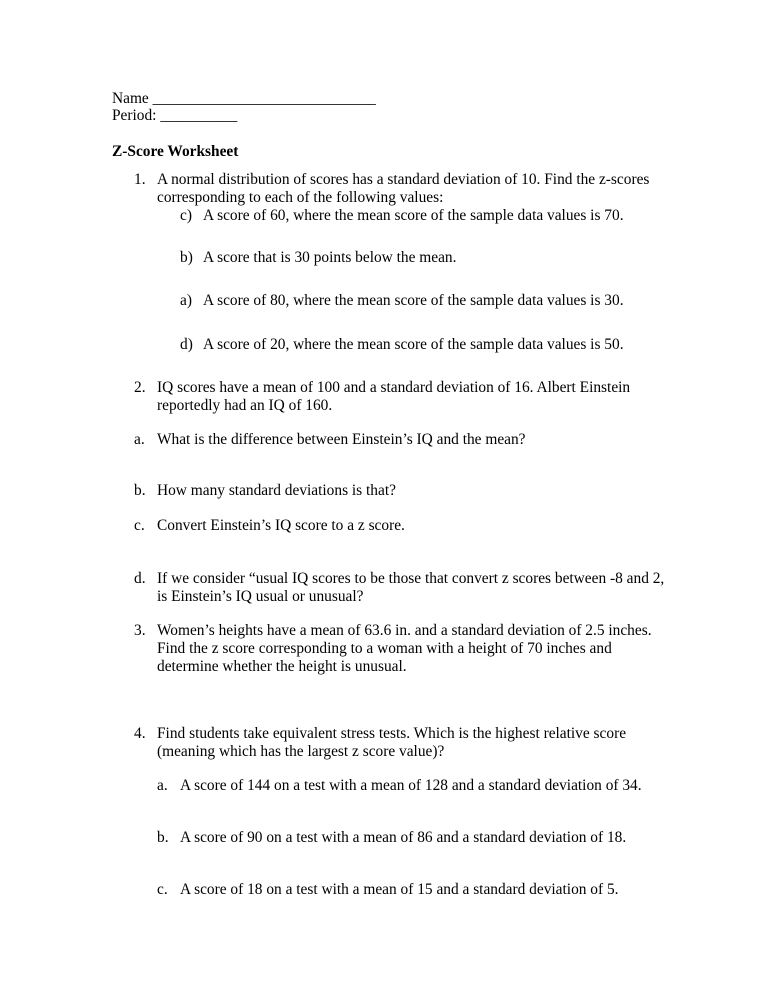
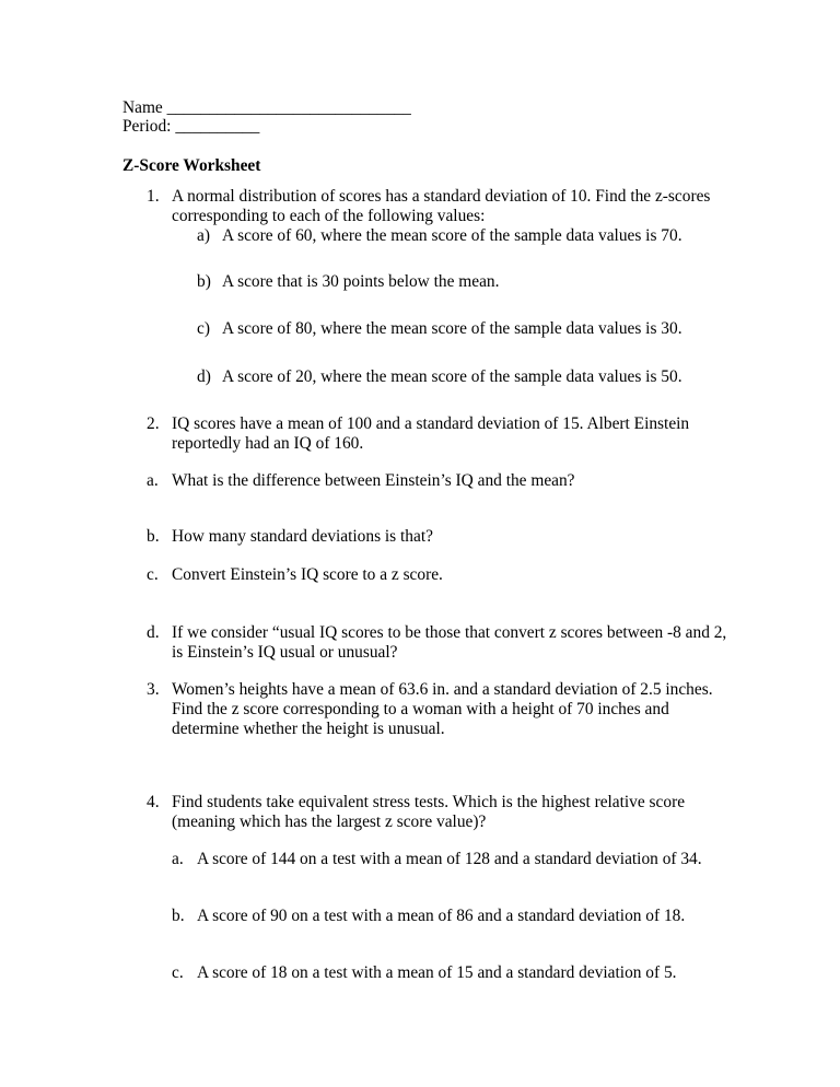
  Name _____________________________
  Period: __________
  Z-Score Worksheet
  1.
  A normal distribution of scores has a standard deviation of 10. Find the z-scores
  corresponding to each of the following values:
- c)
+ a)
  A score of 60, where the mean score of the sample data values is 70.
  b)
  A score that is 30 points below the mean.
- a)
+ c)
  A score of 80, where the mean score of the sample data values is 30.
  d)
  A score of 20, where the mean score of the sample data values is 50.
  2.
- IQ scores have a mean of 100 and a standard deviation of 16. Albert Einstein
+ IQ scores have a mean of 100 and a standard deviation of 15. Albert Einstein
  reportedly had an IQ of 160.
  a.
  What is the difference between Einstein’s IQ and the mean?
  b.
  How many standard deviations is that?
  c.
  Convert Einstein’s IQ score to a z score.
  d.
  If we consider “usual IQ scores to be those that convert z scores between -8 and 2,
  is Einstein’s IQ usual or unusual?
  3.
  Women’s heights have a mean of 63.6 in. and a standard deviation of 2.5 inches.
  Find the z score corresponding to a woman with a height of 70 inches and
  determine whether the height is unusual.
  4.
  Find students take equivalent stress tests. Which is the highest relative score
  (meaning which has the largest z score value)?
  a.
  A score of 144 on a test with a mean of 128 and a standard deviation of 34.
  b.
  A score of 90 on a test with a mean of 86 and a standard deviation of 18.
  c.
  A score of 18 on a test with a mean of 15 and a standard deviation of 5.
